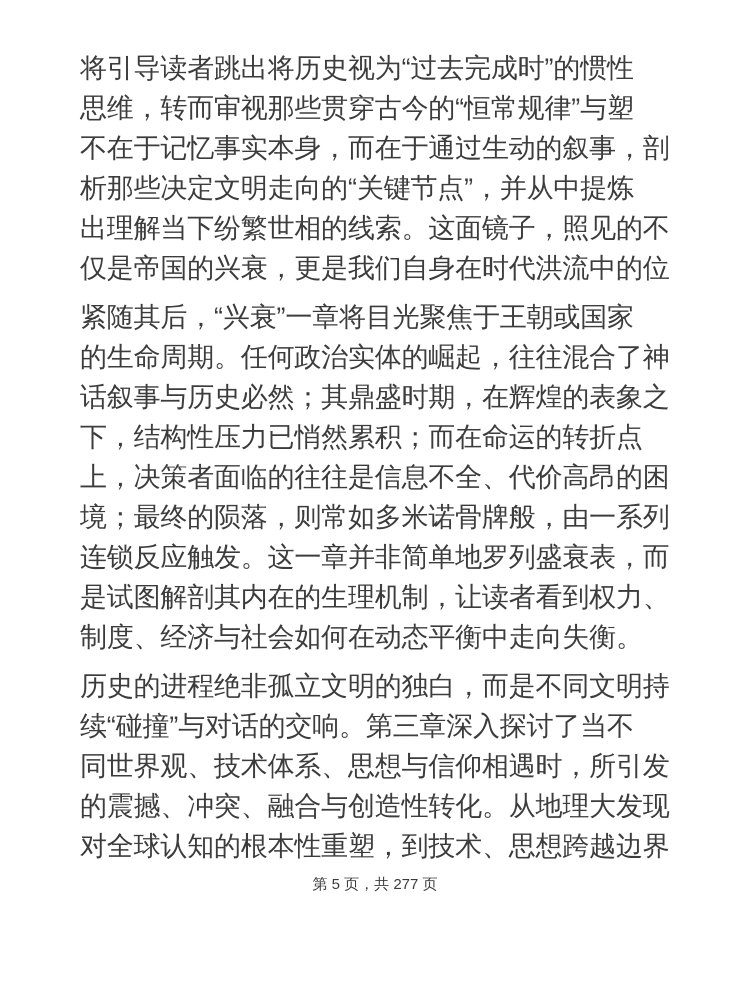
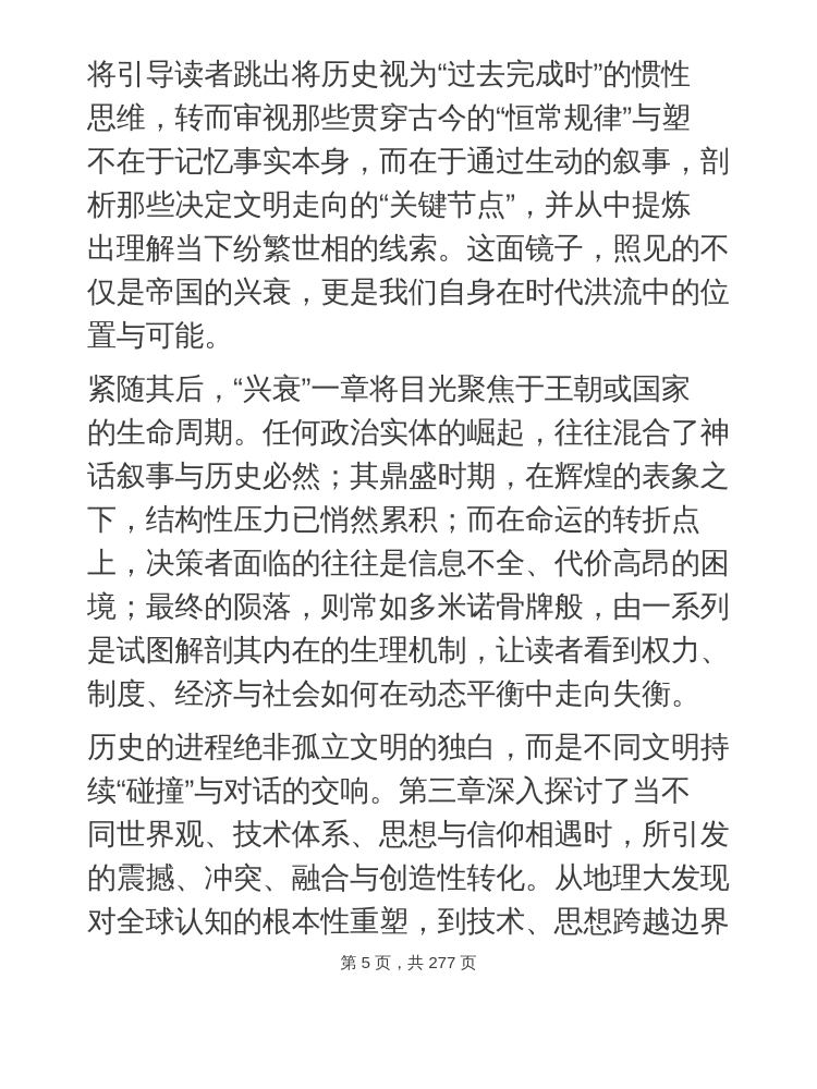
  将引导读者跳出将历史视为“过去完成时”的惯性
  思维，转而审视那些贯穿古今的“恒常规律”与塑
  不在于记忆事实本身，而在于通过生动的叙事，剖
  析那些决定文明走向的“关键节点”，并从中提炼
  出理解当下纷繁世相的线索。这面镜子，照见的不
  仅是帝国的兴衰，更是我们自身在时代洪流中的位
+ 置与可能。
  紧随其后，“兴衰”一章将目光聚焦于王朝或国家
  的生命周期。任何政治实体的崛起，往往混合了神
  话叙事与历史必然；其鼎盛时期，在辉煌的表象之
  下，结构性压力已悄然累积；而在命运的转折点
  上，决策者面临的往往是信息不全、代价高昂的困
  境；最终的陨落，则常如多米诺骨牌般，由一系列
- 连锁反应触发。这一章并非简单地罗列盛衰表，而
  是试图解剖其内在的生理机制，让读者看到权力、
  制度、经济与社会如何在动态平衡中走向失衡。
  历史的进程绝非孤立文明的独白，而是不同文明持
  续“碰撞”与对话的交响。第三章深入探讨了当不
  同世界观、技术体系、思想与信仰相遇时，所引发
  的震撼、冲突、融合与创造性转化。从地理大发现
  对全球认知的根本性重塑，到技术、思想跨越边界
  第 5 页，共 277 页
